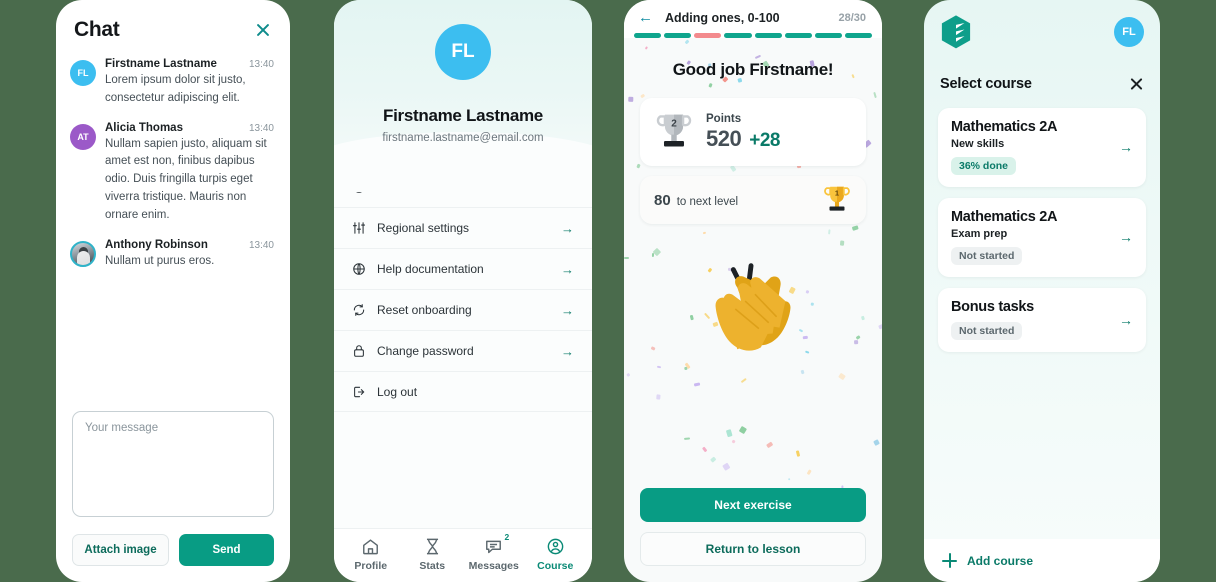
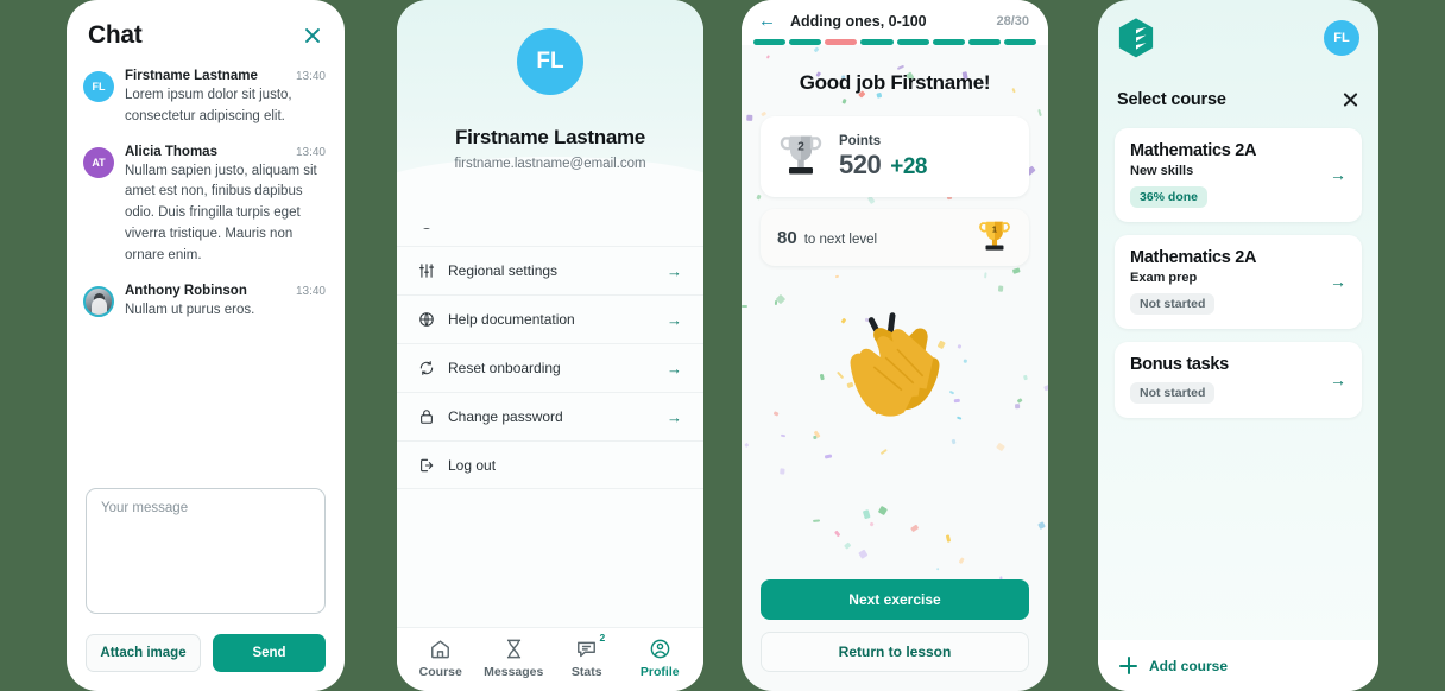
  Chat
  FL
  Firstname Lastname
  13:40
  Lorem ipsum dolor sit justo, consectetur adipiscing elit.
  AT
  Alicia Thomas
  13:40
  Nullam sapien justo, aliquam sit amet est non, finibus dapibus odio. Duis fringilla turpis eget viverra tristique. Mauris non ornare enim.
  Anthony Robinson
  13:40
  Nullam ut purus eros.
  Your message
  Attach image
  Send
  FL
  Firstname Lastname
  firstname.lastname@email.com
  Regional settings
  →
  Help documentation
  →
  Reset onboarding
  →
  Change password
  →
  Log out
- Profile
+ Course
- Stats
+ Messages
  2
- Messages
+ Stats
- Course
+ Profile
  ←
  Adding ones, 0-100
  28/30
  Good job Firstname!
  2
  Points
  520
  +28
  80
  to next level
  1
  Next exercise
  Return to lesson
  FL
  Select course
  Mathematics 2A
  New skills
  36% done
  →
  Mathematics 2A
  Exam prep
  Not started
  →
  Bonus tasks
  Not started
  →
  Add course
